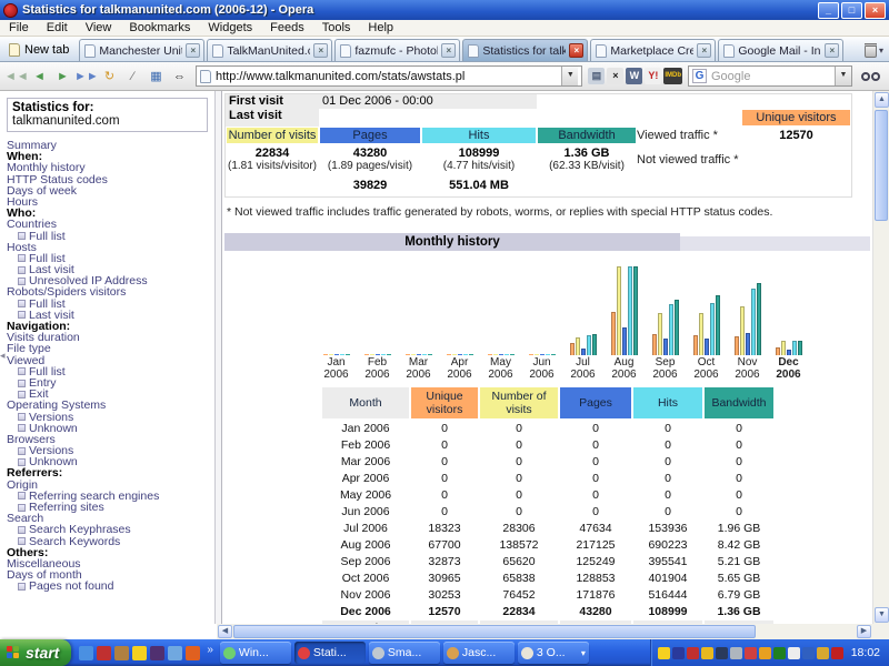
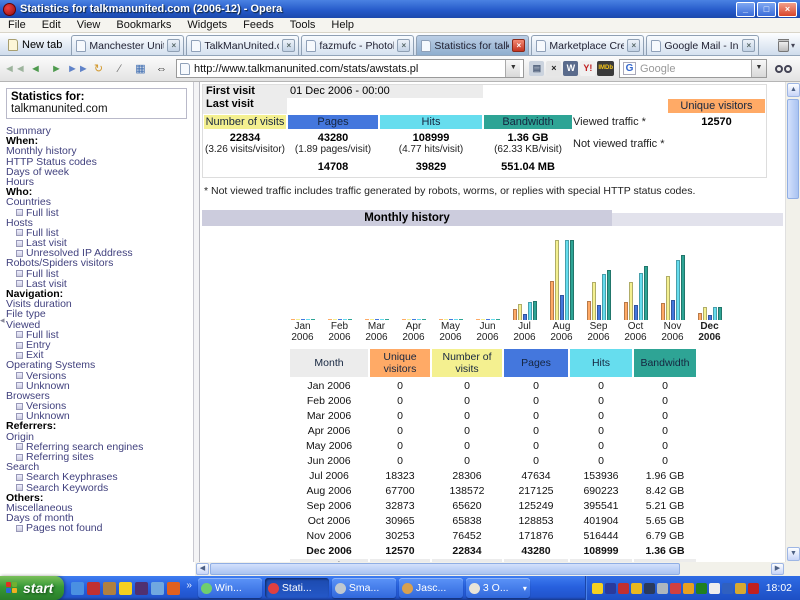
  Statistics for talkmanunited.com (2006-12) - Opera
  _
  □
  ×
  File
  Edit
  View
  Bookmarks
  Widgets
  Feeds
  Tools
  Help
  New tab
  Manchester Unit
  ×
  TalkManUnited.c
  ×
  ×
  Statistics for talk
  ×
  Marketplace Cre
  ×
  ×
  ▾
  ◄◄
  ◄
  ►
  ►►
  ↻
  ∕
  ▦
  ⇔
  http://www.talkmanunited.com/stats/awstats.pl
  ▤
  ×
  W
  Y!
  G
  Google
  ◂
  Statistics for:
  talkmanunited.com
  Summary
  When:
  Monthly history
  HTTP Status codes
  Days of week
  Hours
  Who:
  Countries
  Full list
  Hosts
  Full list
  Last visit
  Unresolved IP Address
  Robots/Spiders visitors
  Full list
  Last visit
  Navigation:
  Visits duration
  File type
  Viewed
  Full list
  Entry
  Exit
  Operating Systems
  Versions
  Unknown
  Browsers
  Versions
  Unknown
  Referrers:
  Origin
  Referring search engines
  Referring sites
  Search
  Search Keyphrases
  Search Keywords
  Others:
  Miscellaneous
  Days of month
  Pages not found
  First visit
  01 Dec 2006 - 00:00
  Last visit
  Unique visitors
  Number of visits
  Pages
  Hits
  Bandwidth
  Viewed traffic *
  12570
  22834
- (1.81 visits/visitor)
+ (3.26 visits/visitor)
  43280
  (1.89 pages/visit)
  108999
  (4.77 hits/visit)
  1.36 GB
  (62.33 KB/visit)
  Not viewed traffic *
+ 14708
  39829
  551.04 MB
  * Not viewed traffic includes traffic generated by robots, worms, or replies with special HTTP status codes.
  Monthly history
  Jan
  2006
  Feb
  2006
  Mar
  2006
  Apr
  2006
  May
  2006
  Jun
  2006
  Jul
  2006
  Aug
  2006
  Sep
  2006
  Oct
  2006
  Nov
  2006
  Dec
  2006
  Month	Unique visitors	Number of visits	Pages	Hits	Bandwidth
  Jan 2006	0	0	0	0	0
  Feb 2006	0	0	0	0	0
  Mar 2006	0	0	0	0	0
  Apr 2006	0	0	0	0	0
  May 2006	0	0	0	0	0
  Jun 2006	0	0	0	0	0
  Jul 2006	18323	28306	47634	153936	1.96 GB
  Aug 2006	67700	138572	217125	690223	8.42 GB
  Sep 2006	32873	65620	125249	395541	5.21 GB
  Oct 2006	30965	65838	128853	401904	5.65 GB
  Nov 2006	30253	76452	171876	516444	6.79 GB
  Dec 2006	12570	22834	43280	108999	1.36 GB
  start
  »
  Win...
  Stati...
  Sma...
  Jasc...
  3 O...
  ▾
  18:02
